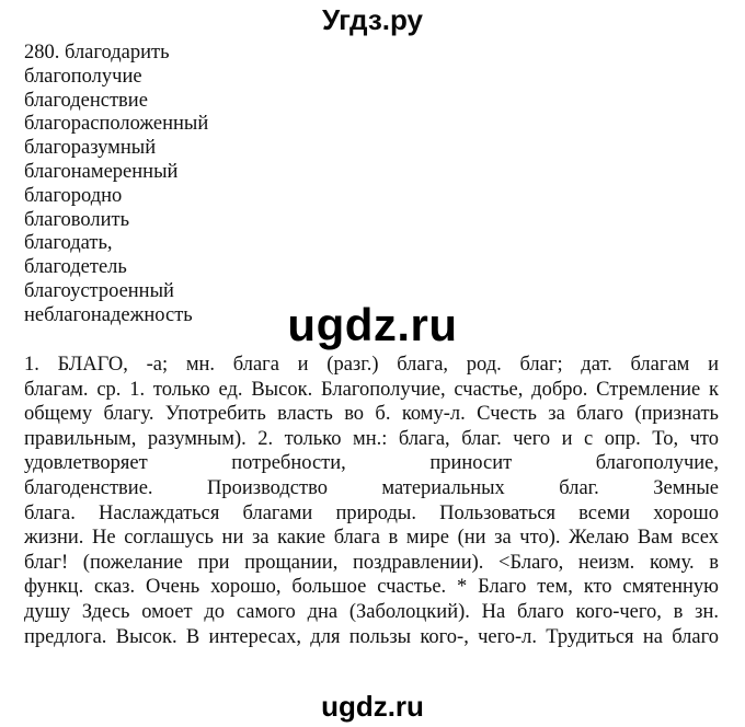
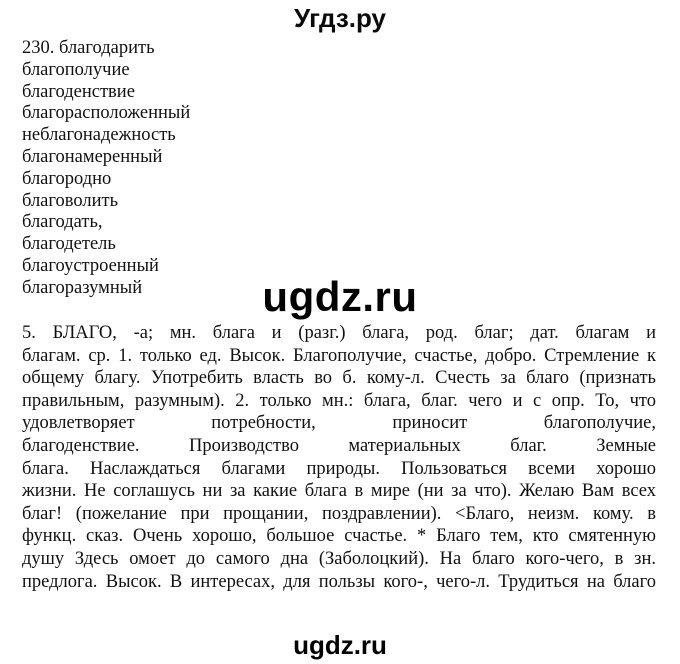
  Угдз.ру
- 280. благодарить
+ 230. благодарить
  благополучие
  благоденствие
  благорасположенный
- благоразумный
+ неблагонадежность
  благонамеренный
  благородно
  благоволить
  благодать,
  благодетель
  благоустроенный
- неблагонадежность
+ благоразумный
  ugdz.ru
- 1. БЛАГО, -а; мн. блага и (разг.) блага, род. благ; дат. благам и
+ 5. БЛАГО, -а; мн. блага и (разг.) блага, род. благ; дат. благам и
  благам. ср. 1. только ед. Высок. Благополучие, счастье, добро. Стремление к
  общему благу. Употребить власть во б. кому-л. Счесть за благо (признать
  правильным, разумным). 2. только мн.: блага, благ. чего и с опр. То, что
  удовлетворяет потребности, приносит благополучие,
  благоденствие. Производство материальных благ. Земные
  блага. Наслаждаться благами природы. Пользоваться всеми хорошо
  жизни. Не соглашусь ни за какие блага в мире (ни за что). Желаю Вам всех
  благ! (пожелание при прощании, поздравлении). <Благо, неизм. кому. в
  функц. сказ. Очень хорошо, большое счастье. * Благо тем, кто смятенную
  душу Здесь омоет до самого дна (Заболоцкий). На благо кого-чего, в зн.
  предлога. Высок. В интересах, для пользы кого-, чего-л. Трудиться на благо
  ugdz.ru
